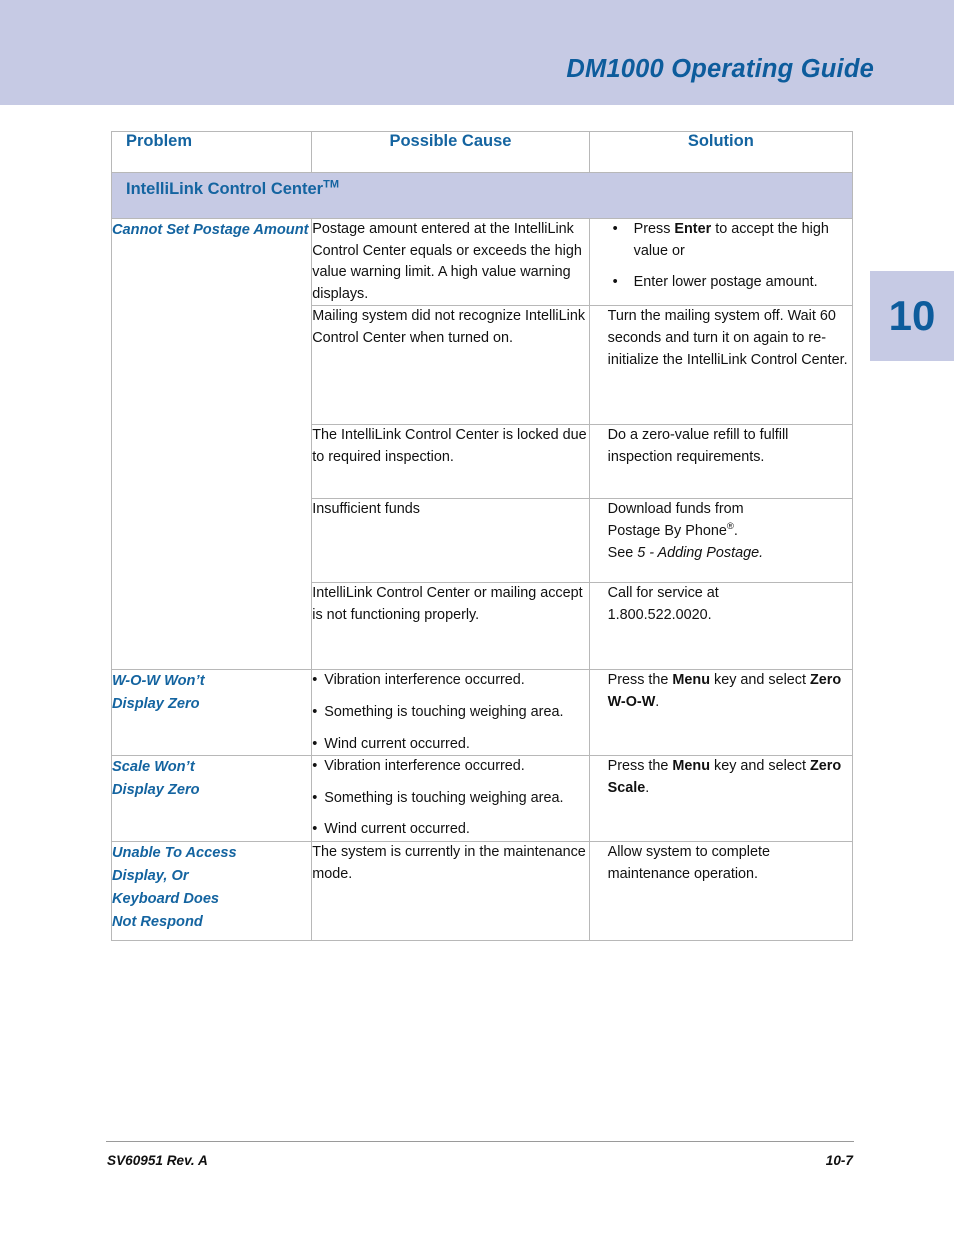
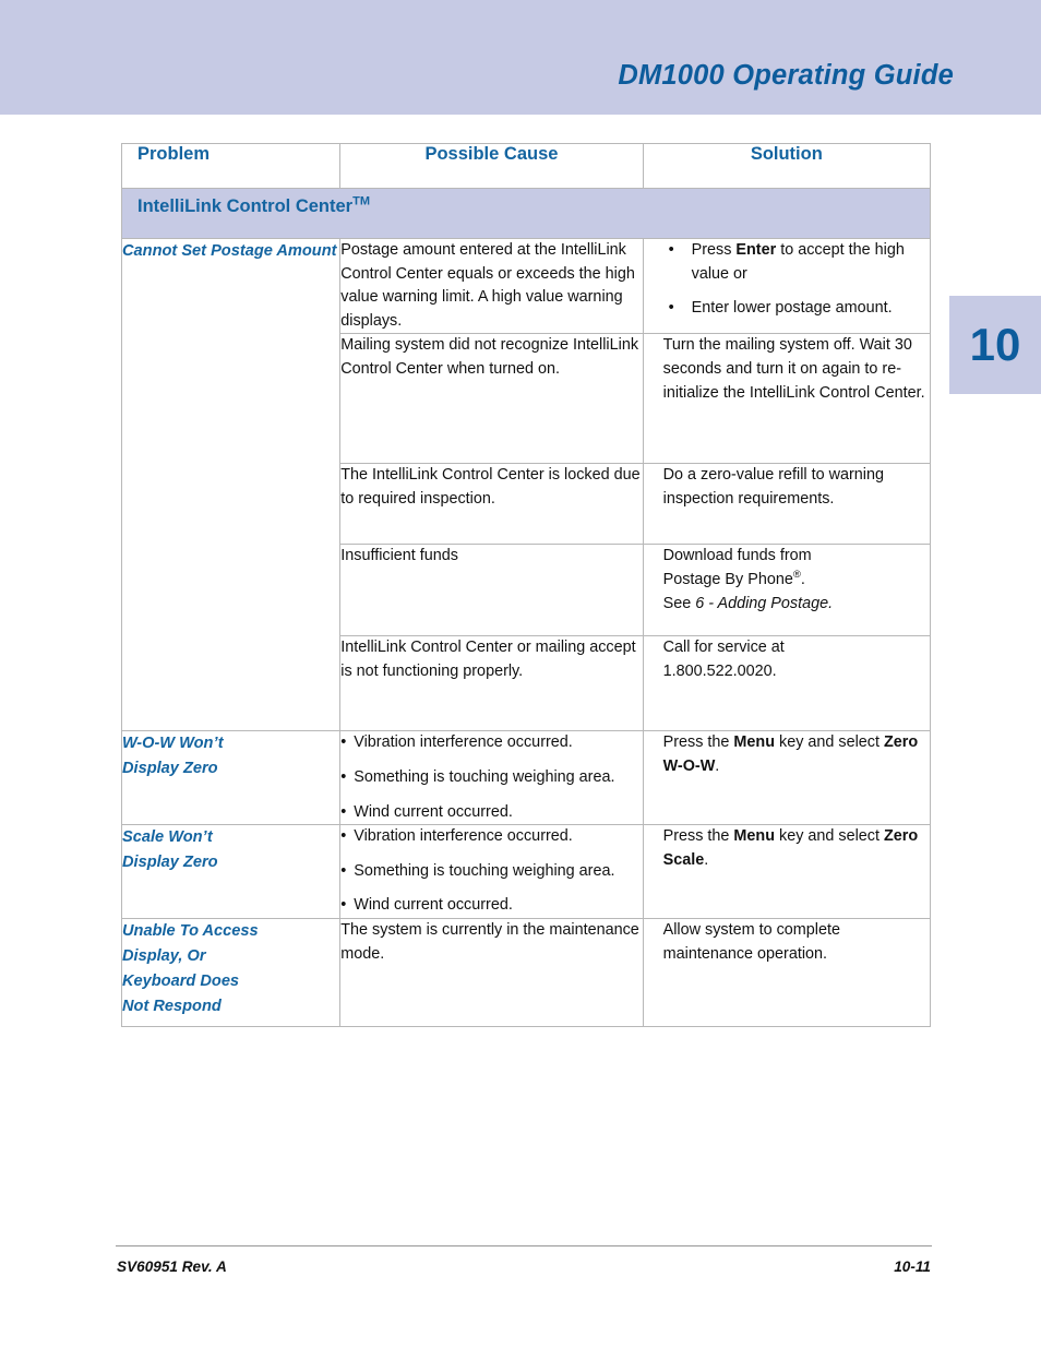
  DM1000 Operating Guide
  10
  Problem	Possible Cause	Solution
  IntelliLink Control CenterTM
  Cannot Set Postage Amount	Postage amount entered at the IntelliLink Control Center equals or exceeds the high value warning limit. A high value warning displays.	Press Enter to accept the high value or Enter lower postage amount.
- Mailing system did not recognize IntelliLink Control Center when turned on.	Turn the mailing system off. Wait 60 seconds and turn it on again to re-initialize the IntelliLink Control Center.
+ Mailing system did not recognize IntelliLink Control Center when turned on.	Turn the mailing system off. Wait 30 seconds and turn it on again to re-initialize the IntelliLink Control Center.
- The IntelliLink Control Center is locked due to required inspection.	Do a zero-value refill to fulfill inspection requirements.
+ The IntelliLink Control Center is locked due to required inspection.	Do a zero-value refill to warning inspection requirements.
- Insufficient funds	Download funds from Postage By Phone®. See 5 - Adding Postage.
+ Insufficient funds	Download funds from Postage By Phone®. See 6 - Adding Postage.
  IntelliLink Control Center or mailing accept is not functioning properly.	Call for service at 1.800.522.0020.
  W-O-W Won’t Display Zero	Vibration interference occurred. Something is touching weighing area. Wind current occurred.	Press the Menu key and select Zero W-O-W.
  Scale Won’t Display Zero	Vibration interference occurred. Something is touching weighing area. Wind current occurred.	Press the Menu key and select Zero Scale.
  Unable To Access Display, Or Keyboard Does Not Respond	The system is currently in the maintenance mode.	Allow system to complete maintenance operation.
  SV60951 Rev. A
- 10-7
+ 10-11
